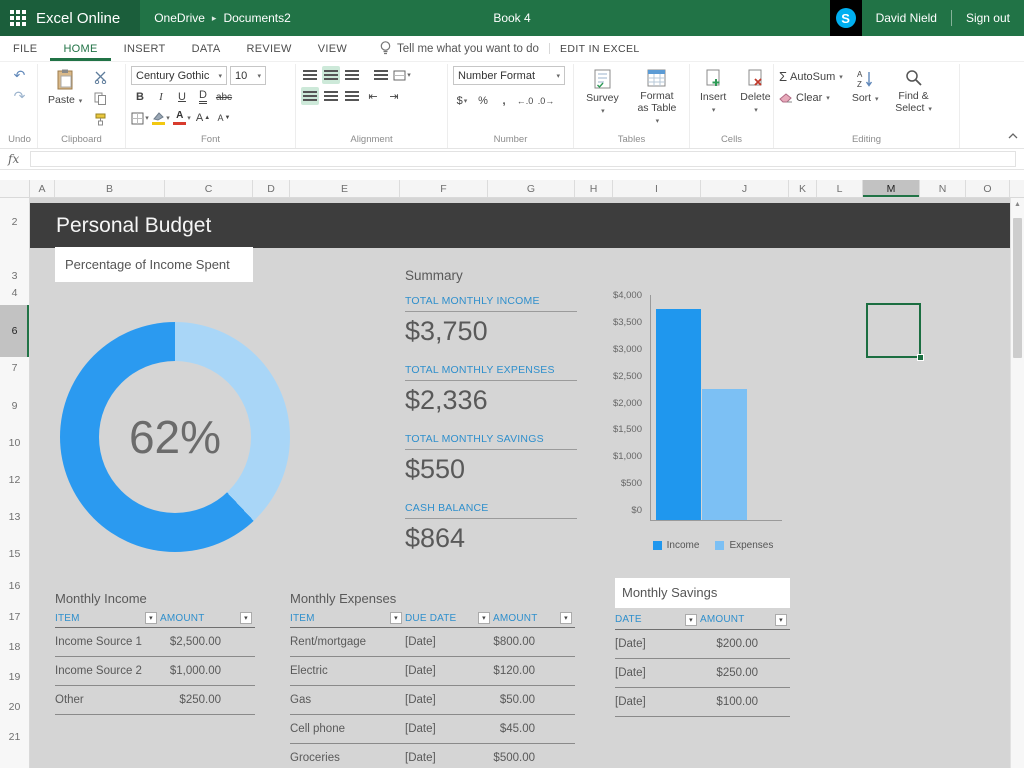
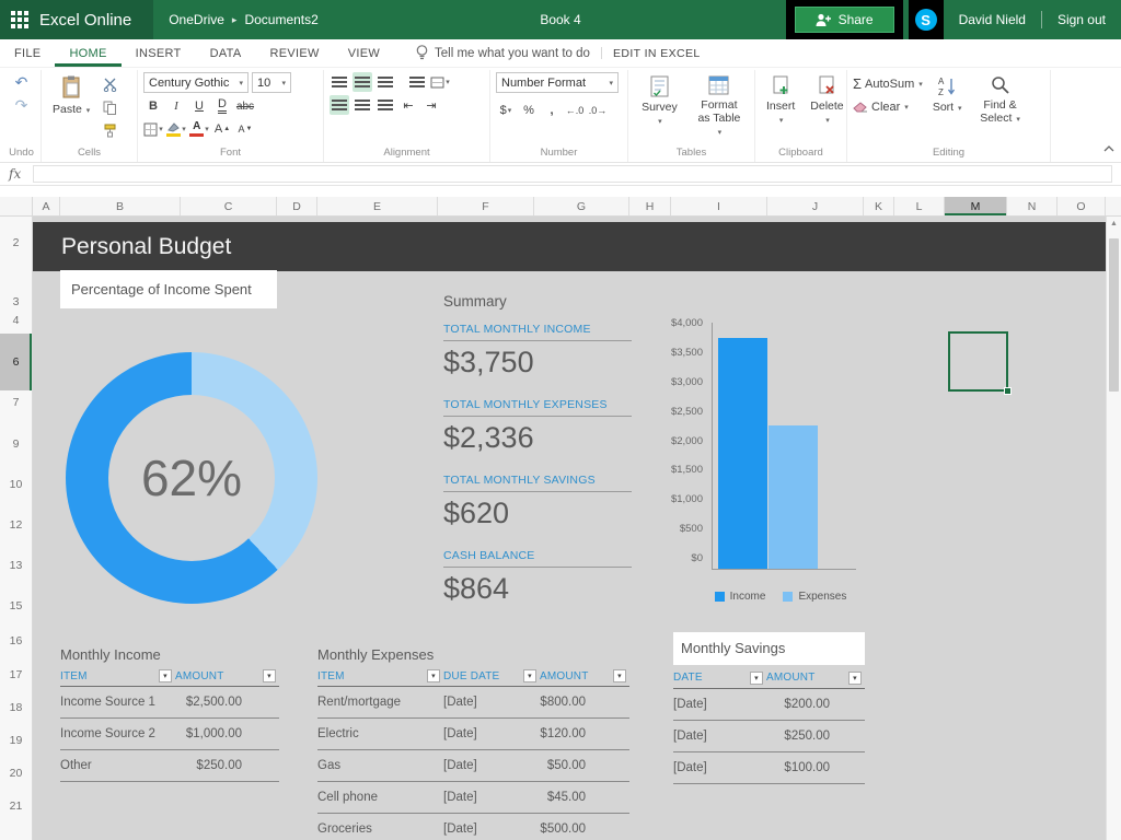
  Excel Online
  OneDrive
  ▸
  Documents2
  Book 4
+ Share
  S
  David Nield
  Sign out
  FILE
  HOME
  INSERT
  DATA
  REVIEW
  VIEW
  Tell me what you want to do
  EDIT IN EXCEL
  ↶
  ↷
  Undo
  Paste
- Clipboard
+ Cells
  Century Gothic
  10
  B
  I
  U
  D
  abc
  A
  A
  A
  Font
  ⇤
  ⇥
  Alignment
  Number Format
  $
  %
  ,
  ←.0
  .0→
  Number
  Survey
  Format as Table
  Tables
  Insert
  Delete
- Cells
+ Clipboard
  Σ
  AutoSum
  Clear
  A
  Z
  Sort
  Find & Select
  Editing
  fx
  A
  B
  C
  D
  E
  F
  G
  H
  I
  J
  K
  L
  M
  N
  O
  2
  3
  4
  6
  7
  9
  10
  12
  13
  15
  16
  17
  18
  19
  20
  21
  Personal Budget
  Percentage of Income Spent
  62%
  Summary
  TOTAL MONTHLY INCOME
  $3,750
  TOTAL MONTHLY EXPENSES
  $2,336
  TOTAL MONTHLY SAVINGS
- $550
+ $620
  CASH BALANCE
  $864
  $4,000
  $3,500
  $3,000
  $2,500
  $2,000
  $1,500
  $1,000
  $500
  $0
  Income
  Expenses
  Monthly Income
  ITEM
  AMOUNT
  Income Source 1
  $2,500.00
  Income Source 2
  $1,000.00
  Other
  $250.00
  Monthly Expenses
  ITEM
  DUE DATE
  AMOUNT
  Rent/mortgage
  [Date]
  $800.00
  Electric
  [Date]
  $120.00
  Gas
  [Date]
  $50.00
  Cell phone
  [Date]
  $45.00
  Groceries
  [Date]
  $500.00
  Monthly Savings
  DATE
  AMOUNT
  [Date]
  $200.00
  [Date]
  $250.00
  [Date]
  $100.00
